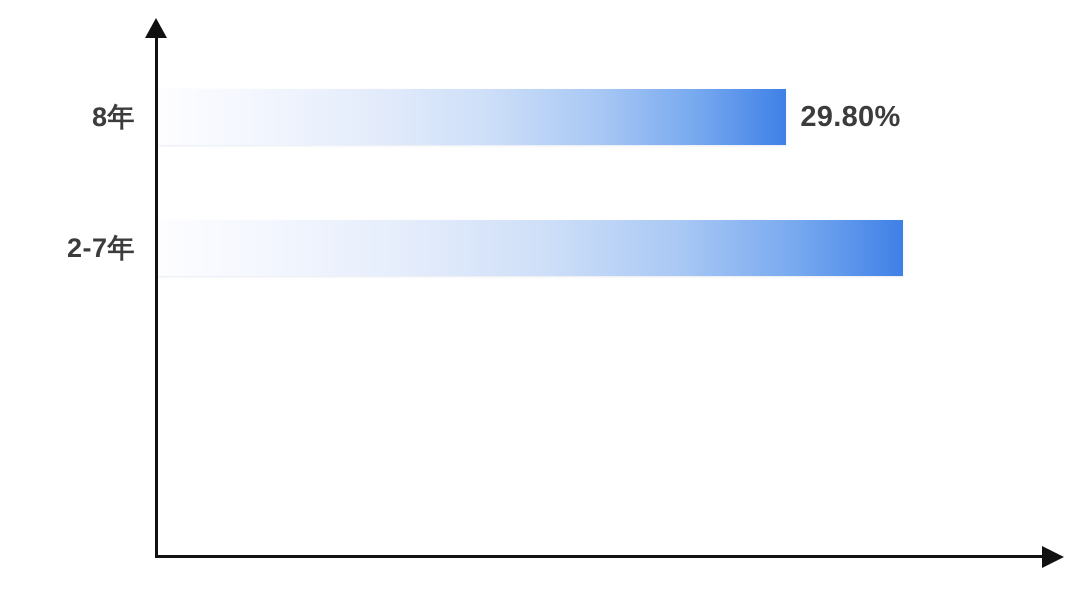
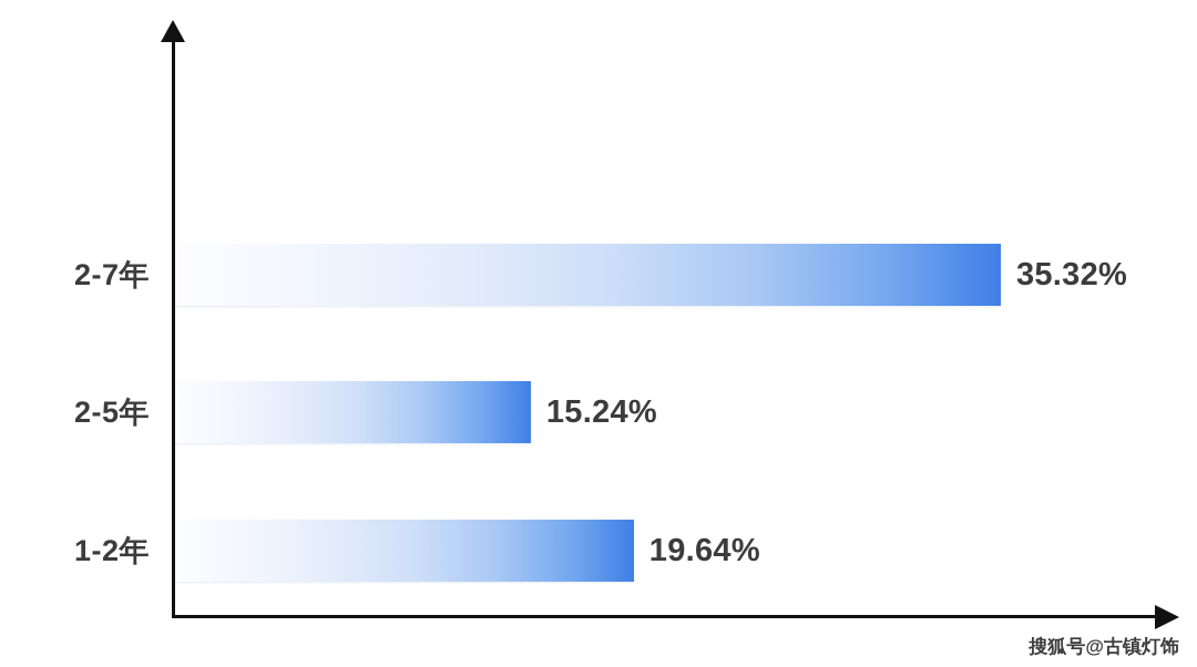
- 8年
- 29.80%
  2-7年
+ 35.32%
+ 2-5年
+ 15.24%
+ 1-2年
+ 19.64%
+ 搜狐号@古镇灯饰
